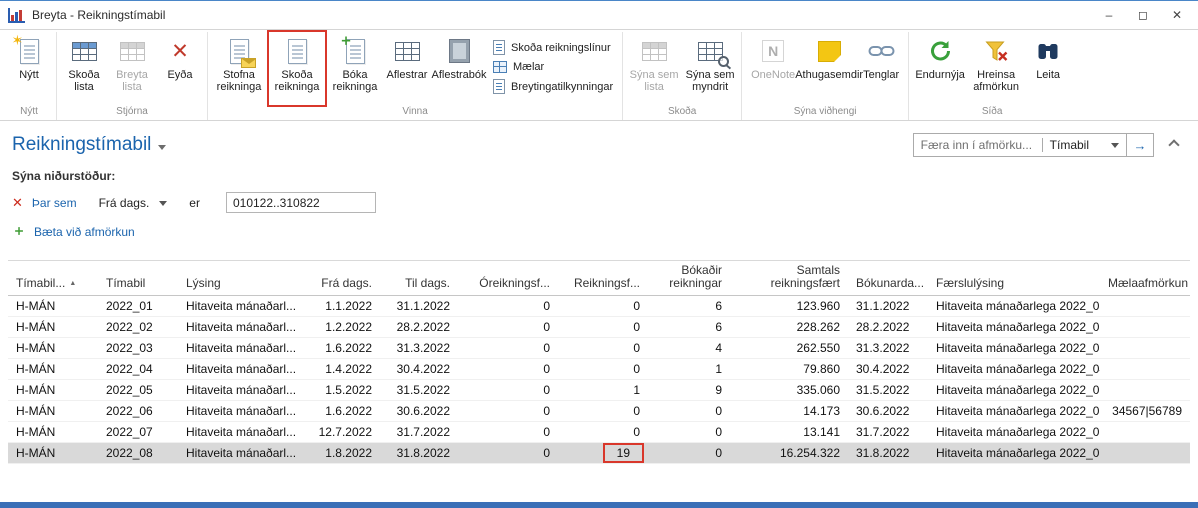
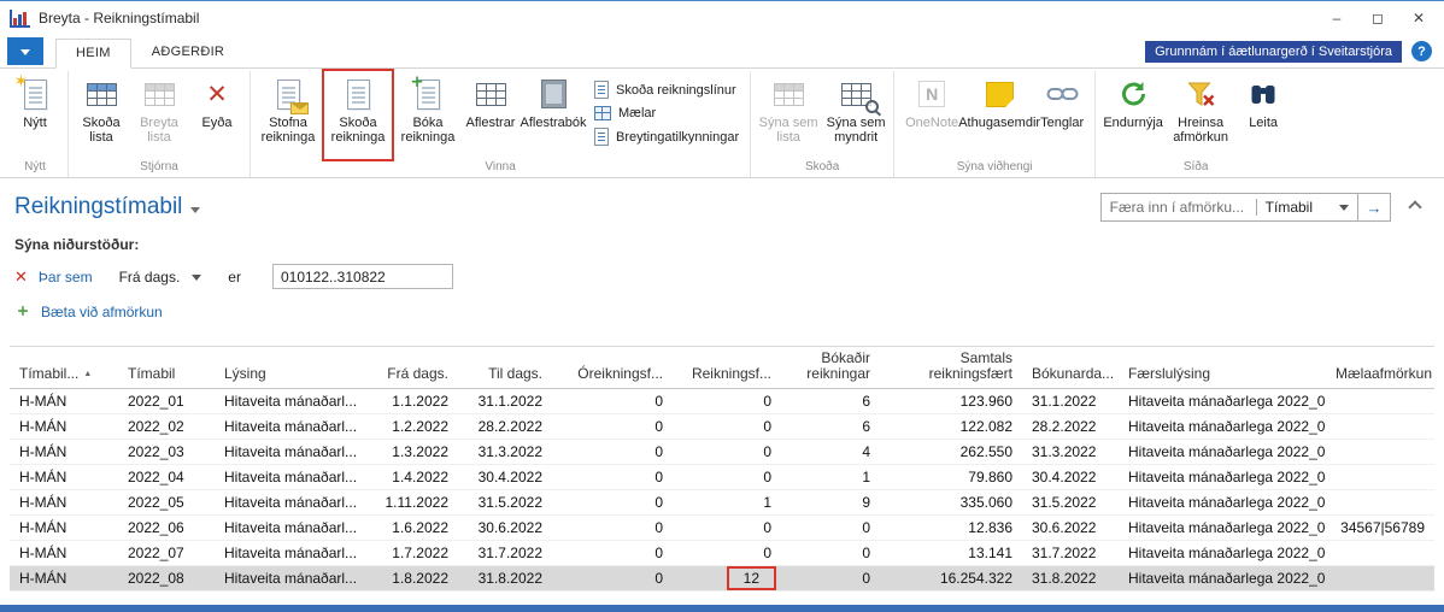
  Breyta - Reikningstímabil
  –
  ◻
  ✕
+ HEIM
+ AÐGERÐIR
+ Grunnnám í áætlunargerð í Sveitarstjóra
+ ?
  ✶
  Nýtt
  Nýtt
  Skoða lista
  Breyta lista
  ✕
  Eyða
  Stjórna
  Stofna reikninga
  Skoða reikninga
  ＋
  Bóka reikninga
  Aflestrar
  Aflestrabók
  Skoða reikningslínur
  Mælar
  Breytingatilkynningar
  Vinna
  Sýna sem lista
  Sýna sem myndrit
  Skoða
  OneNote
  Athugasemdir
  Tenglar
  Sýna viðhengi
  Endurnýja
  Hreinsa afmörkun
  Leita
  Síða
  Reikningstímabil
  Færa inn í afmörku...
  Tímabil
  →
  Sýna niðurstöður:
  ✕
  Þar sem
  Frá dags.
  er
  010122..310822
  ＋
  Bæta við afmörkun
  Tímabil...	Tímabil	Lýsing	Frá dags.	Til dags.	Óreikningsf...	Reikningsf...	Bókaðir reikningar	Samtals reikningsfært	Bókunarda...	Færslulýsing	Mælaafmörkun
  H-MÁN	2022_01	Hitaveita mánaðarl...	1.1.2022	31.1.2022	0	0	6	123.960	31.1.2022	Hitaveita mánaðarlega 2022_0
- H-MÁN	2022_02	Hitaveita mánaðarl...	1.2.2022	28.2.2022	0	0	6	228.262	28.2.2022	Hitaveita mánaðarlega 2022_0
+ H-MÁN	2022_02	Hitaveita mánaðarl...	1.2.2022	28.2.2022	0	0	6	122.082	28.2.2022	Hitaveita mánaðarlega 2022_0
- H-MÁN	2022_03	Hitaveita mánaðarl...	1.6.2022	31.3.2022	0	0	4	262.550	31.3.2022	Hitaveita mánaðarlega 2022_0
+ H-MÁN	2022_03	Hitaveita mánaðarl...	1.3.2022	31.3.2022	0	0	4	262.550	31.3.2022	Hitaveita mánaðarlega 2022_0
  H-MÁN	2022_04	Hitaveita mánaðarl...	1.4.2022	30.4.2022	0	0	1	79.860	30.4.2022	Hitaveita mánaðarlega 2022_0
- H-MÁN	2022_05	Hitaveita mánaðarl...	1.5.2022	31.5.2022	0	1	9	335.060	31.5.2022	Hitaveita mánaðarlega 2022_0
+ H-MÁN	2022_05	Hitaveita mánaðarl...	1.11.2022	31.5.2022	0	1	9	335.060	31.5.2022	Hitaveita mánaðarlega 2022_0
- H-MÁN	2022_06	Hitaveita mánaðarl...	1.6.2022	30.6.2022	0	0	0	14.173	30.6.2022	Hitaveita mánaðarlega 2022_0	34567|56789
+ H-MÁN	2022_06	Hitaveita mánaðarl...	1.6.2022	30.6.2022	0	0	0	12.836	30.6.2022	Hitaveita mánaðarlega 2022_0	34567|56789
- H-MÁN	2022_07	Hitaveita mánaðarl...	12.7.2022	31.7.2022	0	0	0	13.141	31.7.2022	Hitaveita mánaðarlega 2022_0
+ H-MÁN	2022_07	Hitaveita mánaðarl...	1.7.2022	31.7.2022	0	0	0	13.141	31.7.2022	Hitaveita mánaðarlega 2022_0
- H-MÁN	2022_08	Hitaveita mánaðarl...	1.8.2022	31.8.2022	0	19	0	16.254.322	31.8.2022	Hitaveita mánaðarlega 2022_0
+ H-MÁN	2022_08	Hitaveita mánaðarl...	1.8.2022	31.8.2022	0	12	0	16.254.322	31.8.2022	Hitaveita mánaðarlega 2022_0
